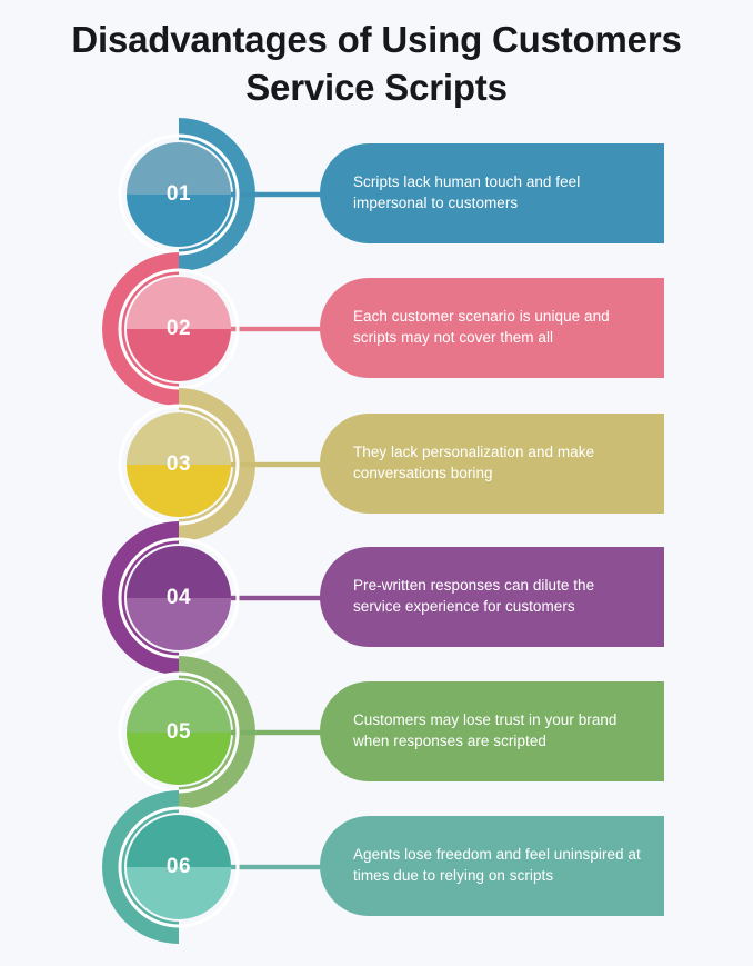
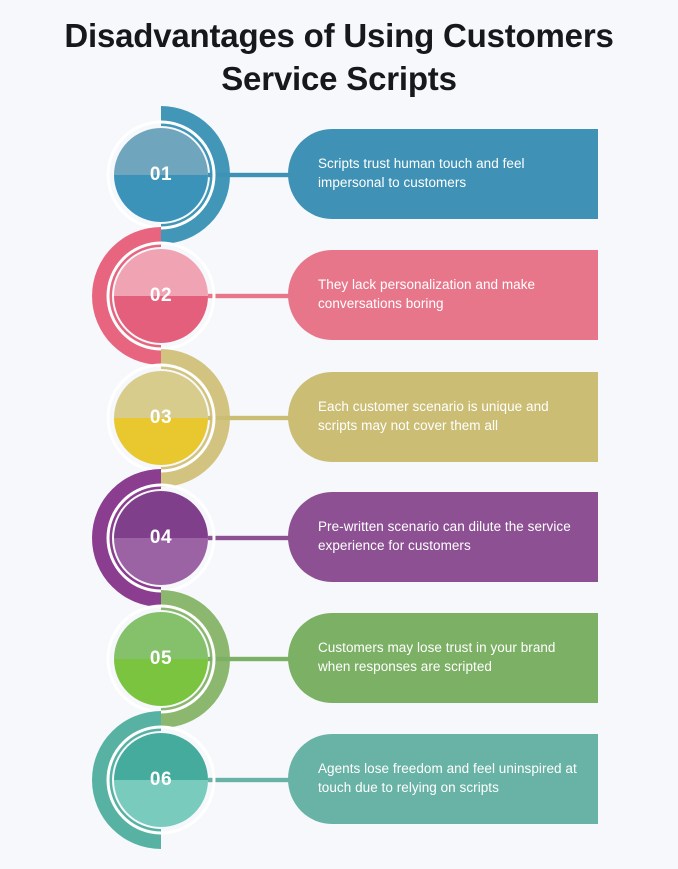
  Disadvantages of Using Customers Service Scripts
  01
- Scripts lack human touch and feel impersonal to customers
+ Scripts trust human touch and feel impersonal to customers
  02
- Each customer scenario is unique and scripts may not cover them all
+ They lack personalization and make conversations boring
  03
- They lack personalization and make conversations boring
+ Each customer scenario is unique and scripts may not cover them all
  04
- Pre-written responses can dilute the service experience for customers
+ Pre-written scenario can dilute the service experience for customers
  05
  Customers may lose trust in your brand when responses are scripted
  06
- Agents lose freedom and feel uninspired at times due to relying on scripts
+ Agents lose freedom and feel uninspired at touch due to relying on scripts
